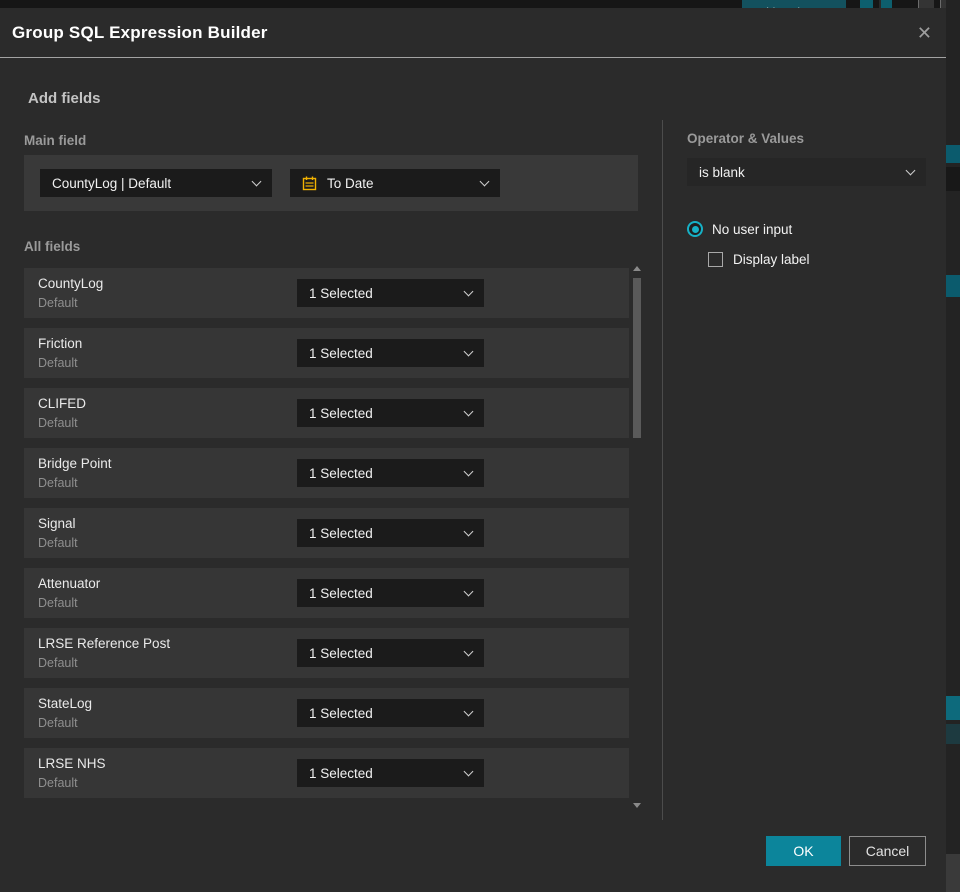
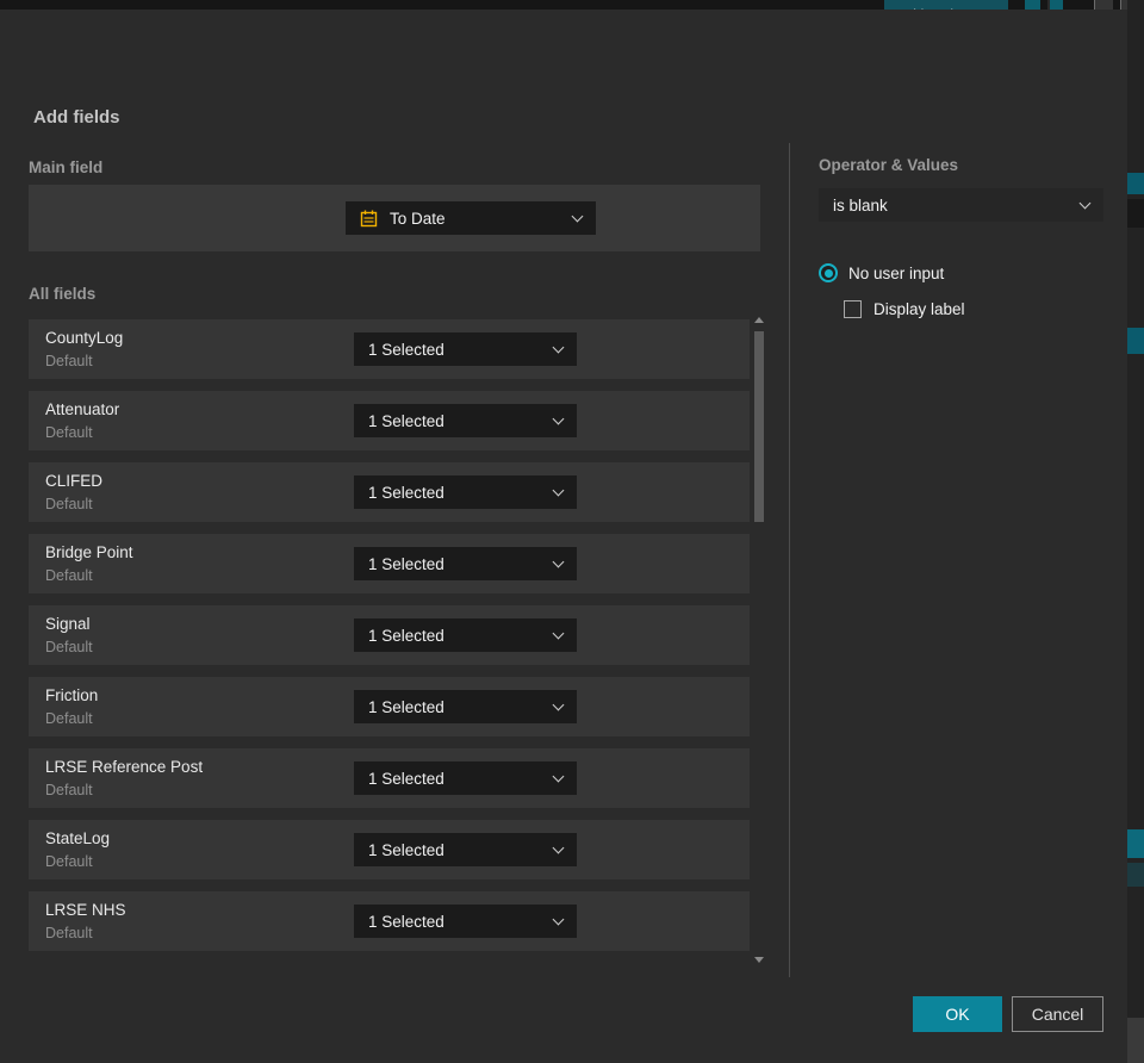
- Group SQL Expression Builder
- ✕
  Add fields
  Main field
- CountyLog | Default
  To Date
  All fields
  CountyLog
  Default
  1 Selected
- Friction
+ Attenuator
  Default
  1 Selected
  CLIFED
  Default
  1 Selected
  Bridge Point
  Default
  1 Selected
  Signal
  Default
  1 Selected
- Attenuator
+ Friction
  Default
  1 Selected
  LRSE Reference Post
  Default
  1 Selected
  StateLog
  Default
  1 Selected
  LRSE NHS
  Default
  1 Selected
  Operator & Values
  is blank
  No user input
  Display label
  OK
  Cancel
